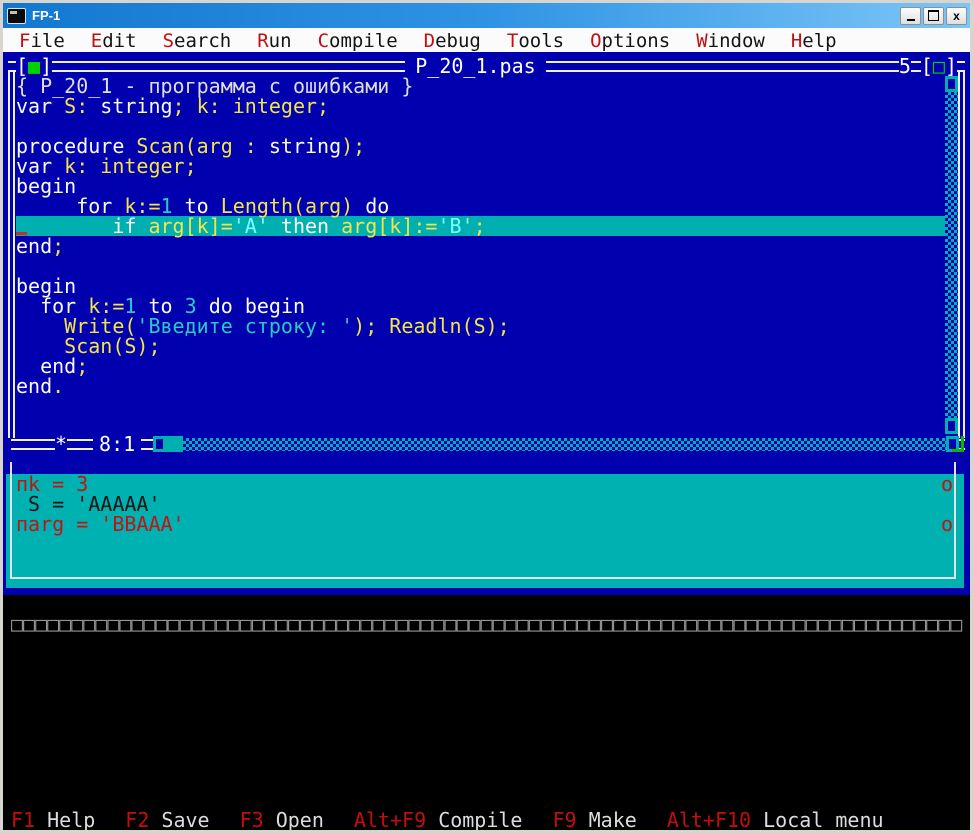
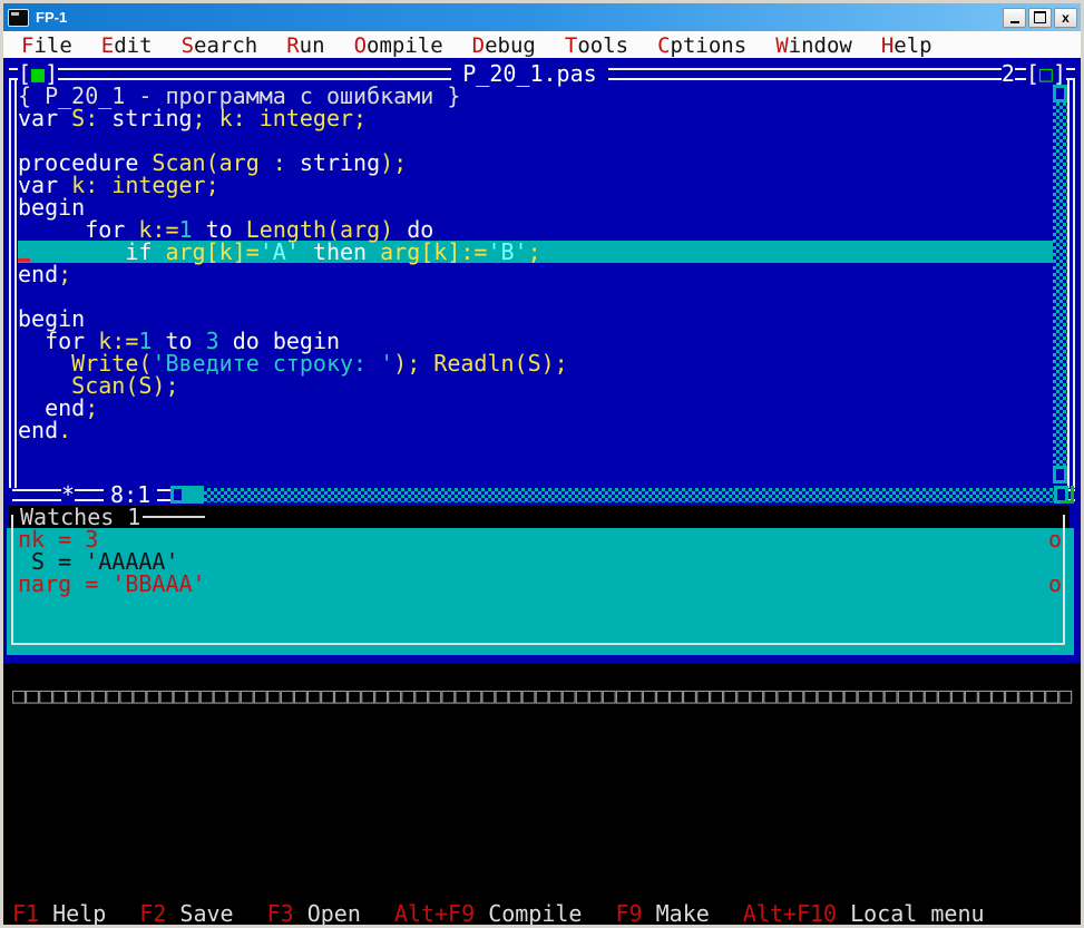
  FP-1
  x
  File
  Edit
  Search
  Run
- Compile
+ Oompile
  Debug
  Tools
- Options
+ Cptions
  Window
  Help
  [■]
  P_20_1.pas
- 5
+ 2
  [□]
  { P_20_1 - программа с ошибками }
  var S: string; k: integer;
  procedure Scan(arg : string);
  var k: integer;
  begin
  for k:=1 to Length(arg) do
  if arg[k]='A' then arg[k]:='B';
  end;
  begin
  for k:=1 to 3 do begin
  Write('Введите строку: '); Readln(S);
  Scan(S);
  end;
  end.
  *
  8:1
+ Watches
+ 1
  пk = 3
  o
  S = 'AAAAA'
  пarg = 'BBAAA'
  o
  □□□□□□□□□□□□□□□□□□□□□□□□□□□□□□□□□□□□□□□□□□□□□□□□□□□□□□□□□□□□□□□□□□□□□□□□□□□□□□□
  F1 Help
  F2 Save
  F3 Open
  Alt+F9 Compile
  F9 Make
  Alt+F10 Local menu
